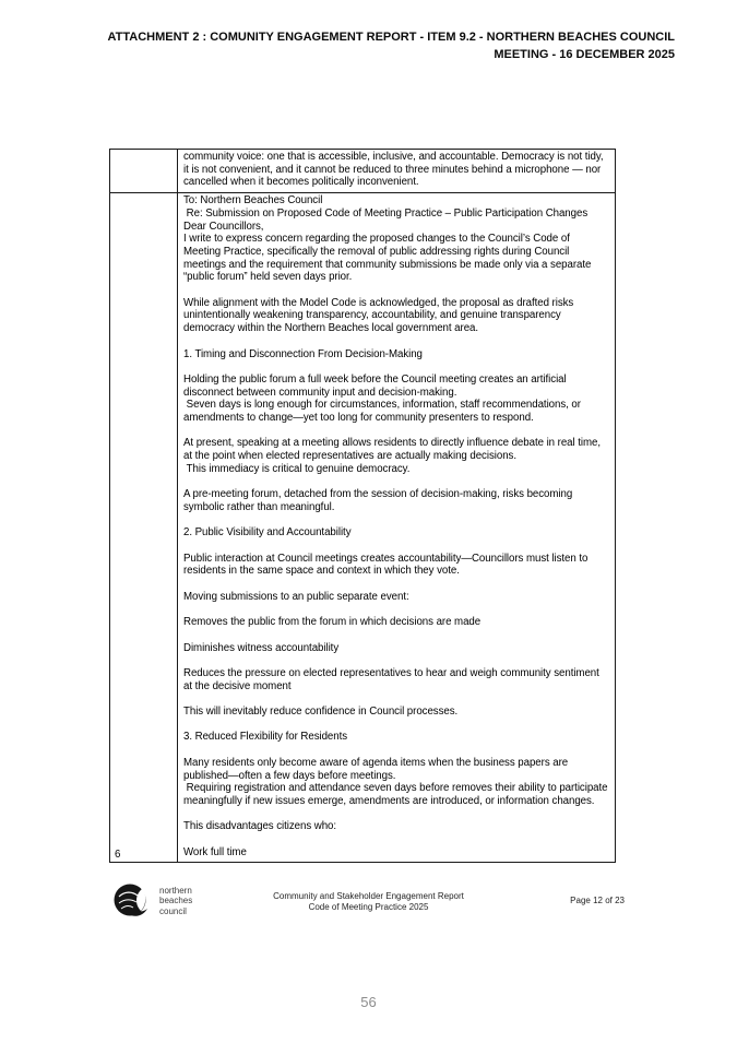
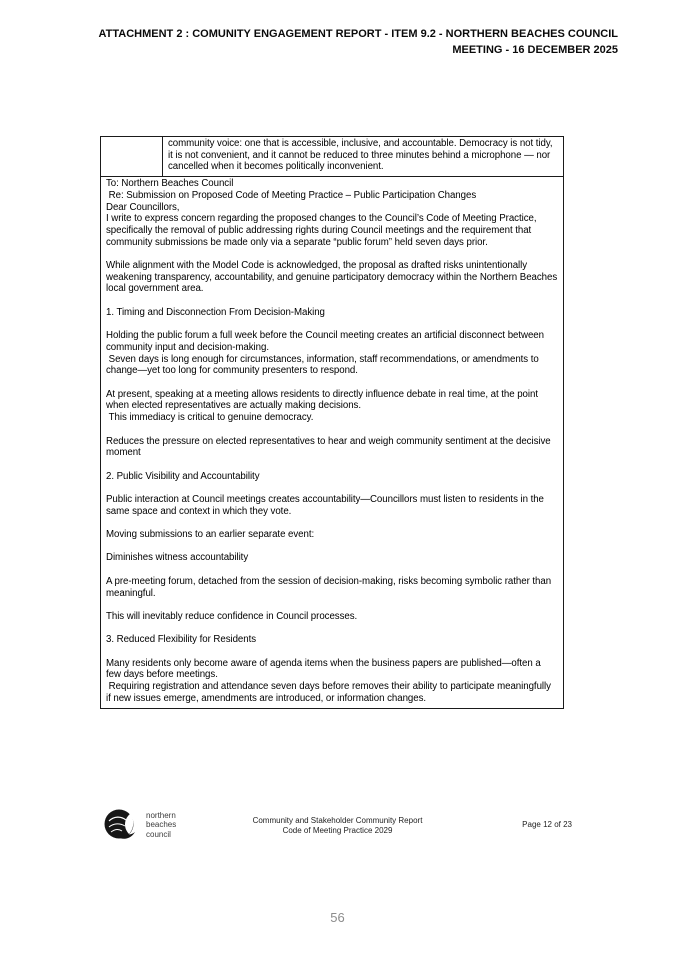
  ATTACHMENT 2 : COMUNITY ENGAGEMENT REPORT - ITEM 9.2 - NORTHERN BEACHES COUNCIL MEETING - 16 DECEMBER 2025
  community voice: one that is accessible, inclusive, and accountable. Democracy is not tidy, it is not convenient, and it cannot be reduced to three minutes behind a microphone — nor cancelled when it becomes politically inconvenient.
- 6
  To: Northern Beaches Council
  Re: Submission on Proposed Code of Meeting Practice – Public Participation Changes
  Dear Councillors,
  I write to express concern regarding the proposed changes to the Council’s Code of Meeting Practice, specifically the removal of public addressing rights during Council meetings and the requirement that community submissions be made only via a separate “public forum” held seven days prior.
- While alignment with the Model Code is acknowledged, the proposal as drafted risks unintentionally weakening transparency, accountability, and genuine transparency democracy within the Northern Beaches local government area.
+ While alignment with the Model Code is acknowledged, the proposal as drafted risks unintentionally weakening transparency, accountability, and genuine participatory democracy within the Northern Beaches local government area.
  1. Timing and Disconnection From Decision-Making
  Holding the public forum a full week before the Council meeting creates an artificial disconnect between community input and decision-making.
  Seven days is long enough for circumstances, information, staff recommendations, or amendments to change—yet too long for community presenters to respond.
  At present, speaking at a meeting allows residents to directly influence debate in real time, at the point when elected representatives are actually making decisions.
  This immediacy is critical to genuine democracy.
- A pre-meeting forum, detached from the session of decision-making, risks becoming symbolic rather than meaningful.
+ Reduces the pressure on elected representatives to hear and weigh community sentiment at the decisive moment
  2. Public Visibility and Accountability
  Public interaction at Council meetings creates accountability—Councillors must listen to residents in the same space and context in which they vote.
- Moving submissions to an public separate event:
+ Moving submissions to an earlier separate event:
- Removes the public from the forum in which decisions are made
  Diminishes witness accountability
- Reduces the pressure on elected representatives to hear and weigh community sentiment at the decisive moment
+ A pre-meeting forum, detached from the session of decision-making, risks becoming symbolic rather than meaningful.
  This will inevitably reduce confidence in Council processes.
  3. Reduced Flexibility for Residents
  Many residents only become aware of agenda items when the business papers are published—often a few days before meetings.
  Requiring registration and attendance seven days before removes their ability to participate meaningfully if new issues emerge, amendments are introduced, or information changes.
- This disadvantages citizens who:
- Work full time
  northern
  beaches
  council
- Community and Stakeholder Engagement Report
+ Community and Stakeholder Community Report
- Code of Meeting Practice 2025
+ Code of Meeting Practice 2029
  Page 12 of 23
  56
